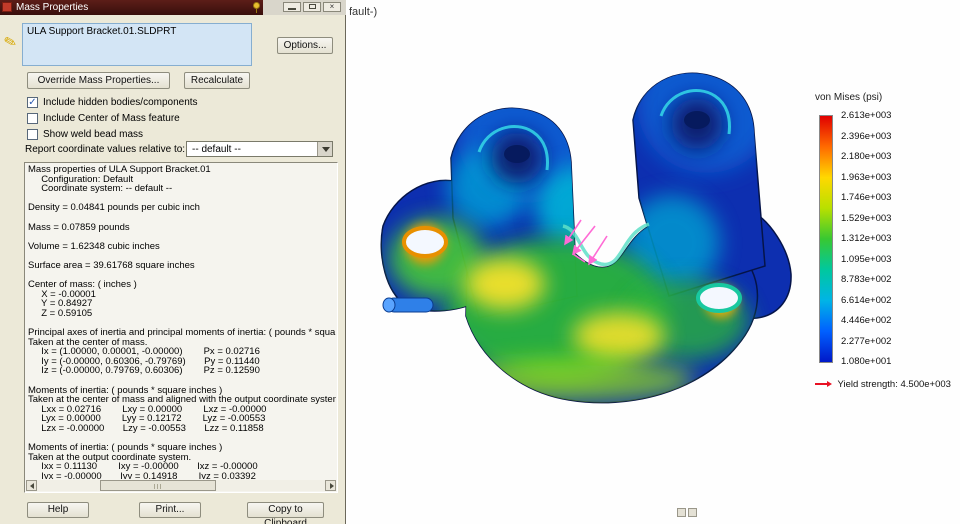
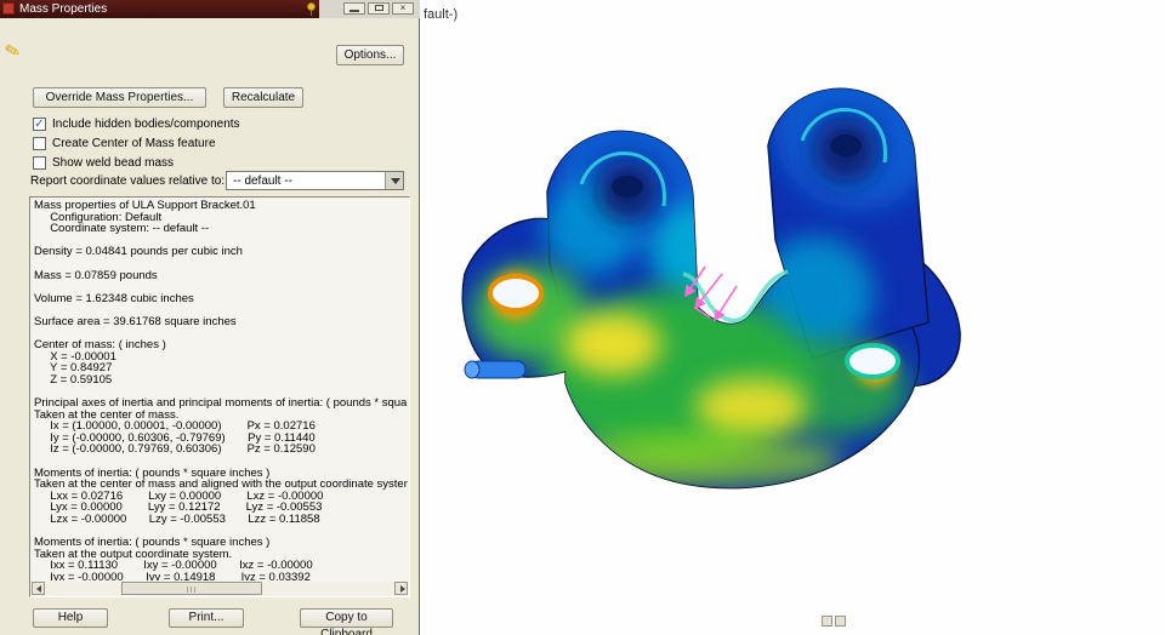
  Mass Properties
  ×
- ULA Support Bracket.01.SLDPRT
  Options...
  Override Mass Properties...
  Recalculate
  Include hidden bodies/components
- Include Center of Mass feature
+ Create Center of Mass feature
  Show weld bead mass
  Report coordinate values relative to:
  -- default --
  Mass properties of ULA Support Bracket.01
  Configuration: Default
  Coordinate system: -- default --
  Density = 0.04841 pounds per cubic inch
  Mass = 0.07859 pounds
  Volume = 1.62348 cubic inches
  Surface area = 39.61768 square inches
  Center of mass: ( inches )
  X = -0.00001
  Y = 0.84927
  Z = 0.59105
  Principal axes of inertia and principal moments of inertia: ( pounds * squa
  Taken at the center of mass.
  Ix = (1.00000, 0.00001, -0.00000) Px = 0.02716
  Iy = (-0.00000, 0.60306, -0.79769) Py = 0.11440
  Iz = (-0.00000, 0.79769, 0.60306) Pz = 0.12590
  Moments of inertia: ( pounds * square inches )
  Taken at the center of mass and aligned with the output coordinate syste
  Lxx = 0.02716 Lxy = 0.00000 Lxz = -0.00000
  Lyx = 0.00000 Lyy = 0.12172 Lyz = -0.00553
  Lzx = -0.00000 Lzy = -0.00553 Lzz = 0.11858
  Moments of inertia: ( pounds * square inches )
  Taken at the output coordinate system.
  Ixx = 0.11130 Ixy = -0.00000 Ixz = -0.00000
  Iyx = -0.00000 Iyy = 0.14918 Iyz = 0.03392
  Help
  Print...
  fault-)
- von Mises (psi)
- 2.613e+003
- 2.396e+003
- 2.180e+003
- 1.963e+003
- 1.746e+003
- 1.529e+003
- 1.312e+003
- 1.095e+003
- 8.783e+002
- 6.614e+002
- 4.446e+002
- 2.277e+002
- 1.080e+001
- Yield strength: 4.500e+003
